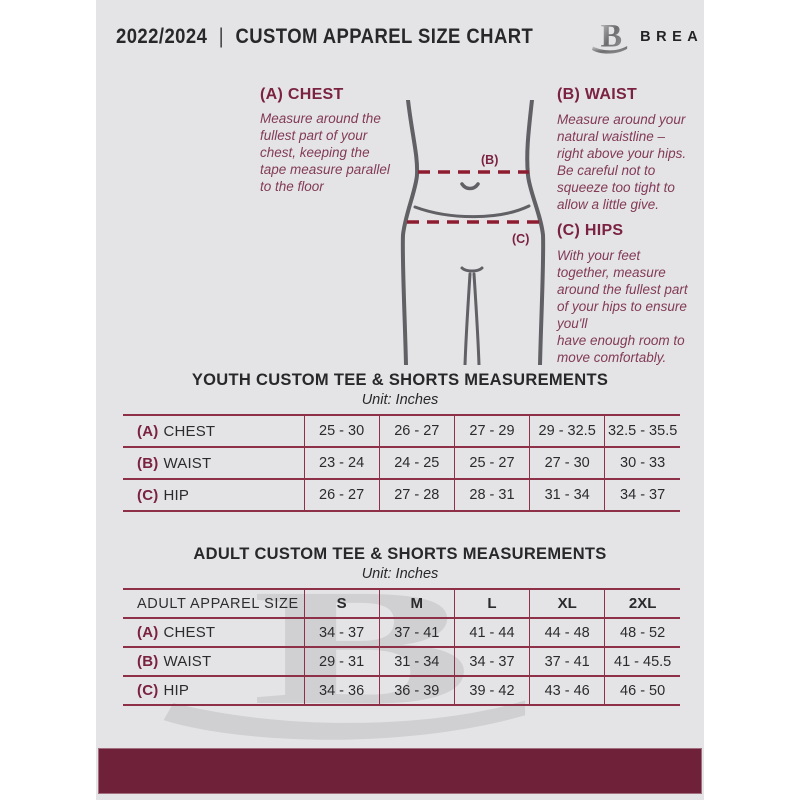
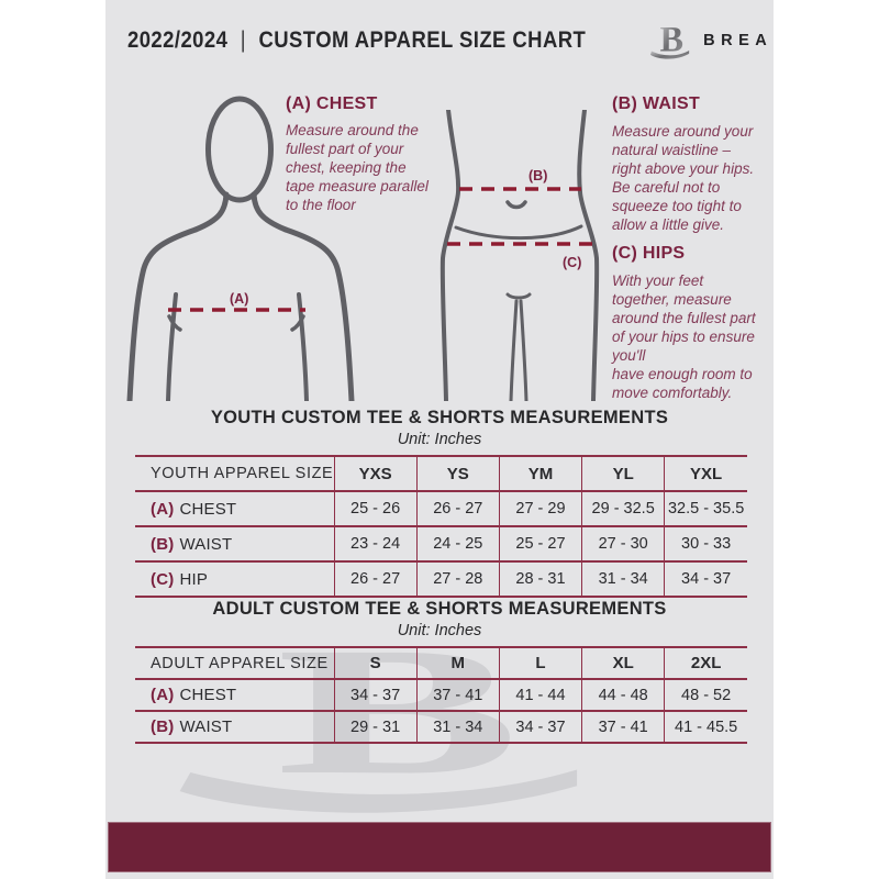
  B
  2022/2024
  |
  CUSTOM APPAREL SIZE CHART
  B
+ (A)
  (B)
  (C)
  (A) CHEST
  Measure around the
  fullest part of your
  chest, keeping the
  tape measure parallel
  to the floor
  (B) WAIST
  Measure around your
  natural waistline –
  right above your hips.
  Be careful not to
  squeeze too tight to
  allow a little give.
  (C) HIPS
  With your feet
  together, measure
  around the fullest part
  of your hips to ensure
  you'll
  have enough room to
  move comfortably.
  YOUTH CUSTOM TEE & SHORTS MEASUREMENTS
  Unit: Inches
+ YOUTH APPAREL SIZE	YXS	YS	YM	YL	YXL
- (A) CHEST	25 - 30	26 - 27	27 - 29	29 - 32.5	32.5 - 35.5
+ (A) CHEST	25 - 26	26 - 27	27 - 29	29 - 32.5	32.5 - 35.5
  (B) WAIST	23 - 24	24 - 25	25 - 27	27 - 30	30 - 33
  (C) HIP	26 - 27	27 - 28	28 - 31	31 - 34	34 - 37
  ADULT CUSTOM TEE & SHORTS MEASUREMENTS
  Unit: Inches
  ADULT APPAREL SIZE	S	M	L	XL	2XL
  (A) CHEST	34 - 37	37 - 41	41 - 44	44 - 48	48 - 52
  (B) WAIST	29 - 31	31 - 34	34 - 37	37 - 41	41 - 45.5
- (C) HIP	34 - 36	36 - 39	39 - 42	43 - 46	46 - 50
